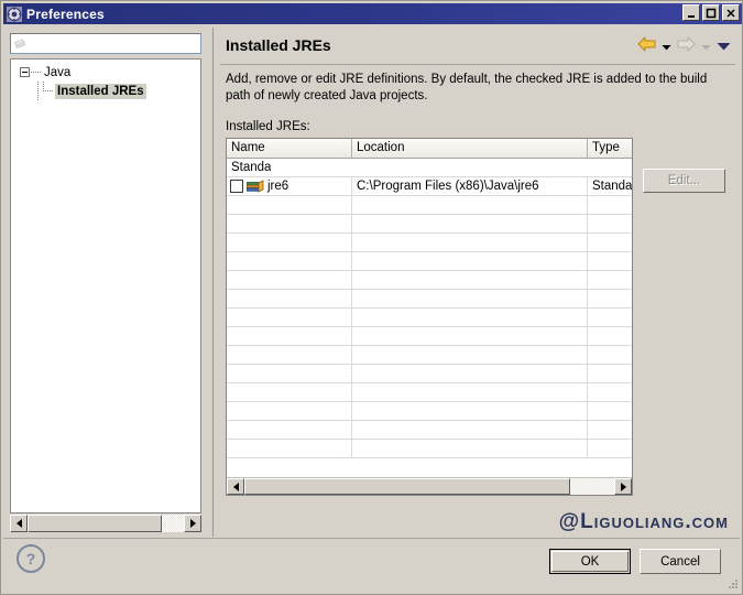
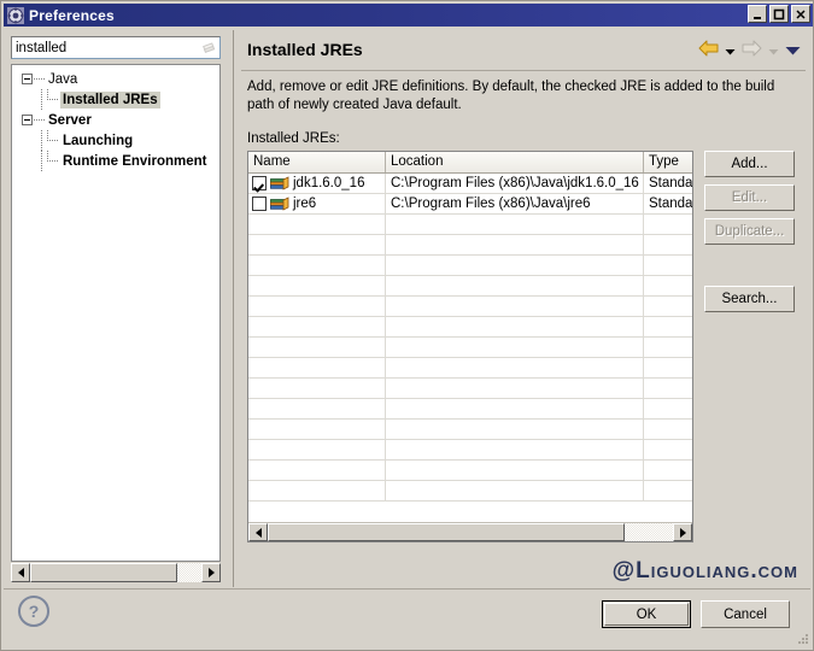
  Preferences
+ installed
  Java
  Installed JREs
+ Server
+ Launching
+ Runtime Environment
  Installed JREs
- Add, remove or edit JRE definitions. By default, the checked JRE is added to the build path of newly created Java projects.
+ Add, remove or edit JRE definitions. By default, the checked JRE is added to the build path of newly created Java default.
  Installed JREs:
  Name
  Location
  Type
+ jdk1.6.0_16
+ C:\Program Files (x86)\Java\jdk1.6.0_16
  Standa
  jre6
  C:\Program Files (x86)\Java\jre6
  Standa
+ Add...
  Edit...
+ Duplicate...
+ Search...
  @Liguoliang.com
  ?
  OK
  Cancel
